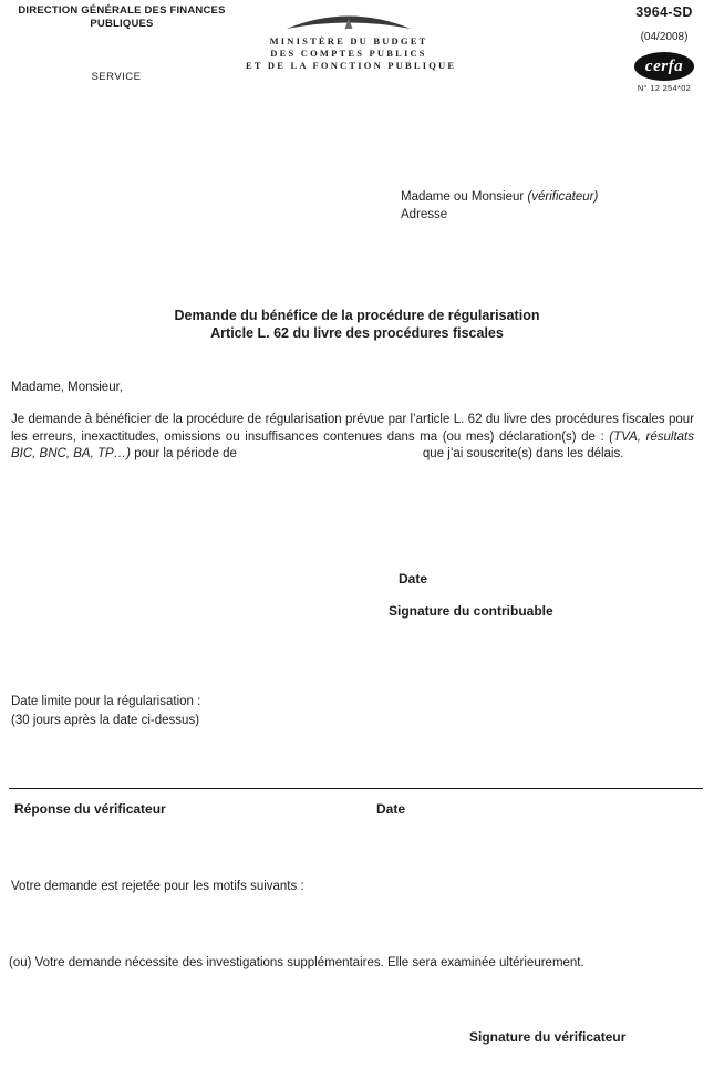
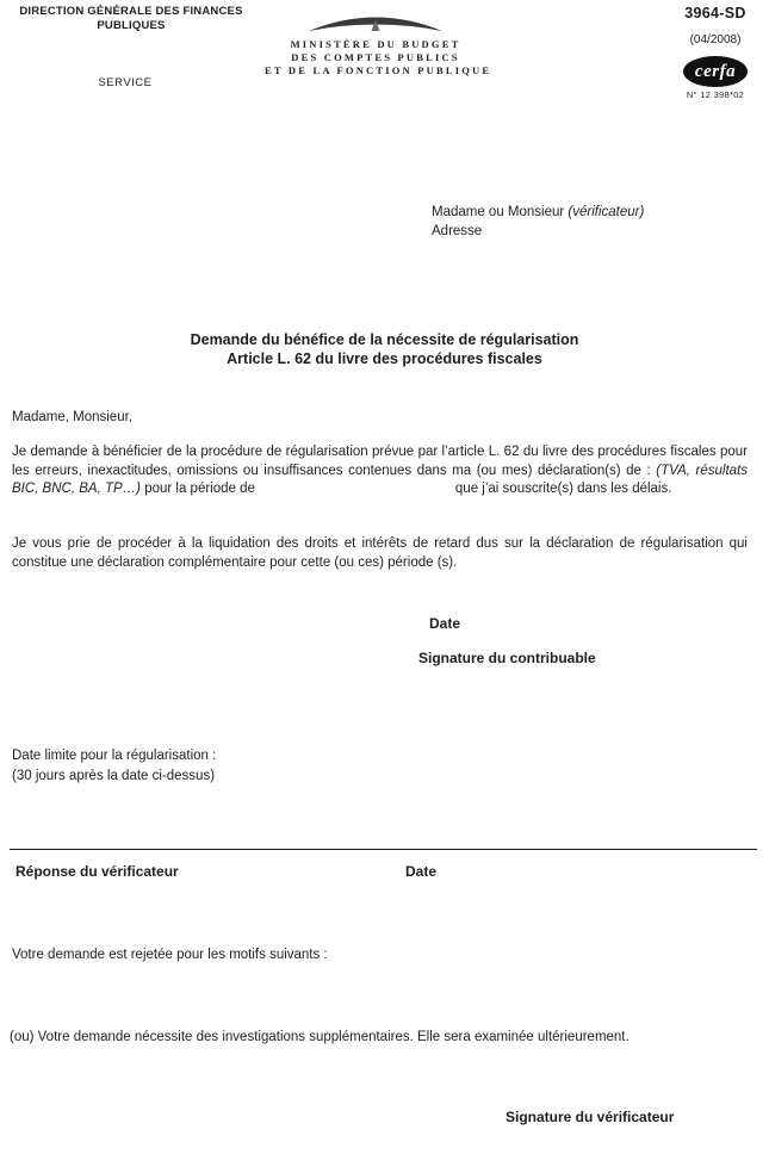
  DIRECTION GÉNÉRALE DES FINANCES
  PUBLIQUES
  SERVICE
  MINISTÈRE DU BUDGET
  DES COMPTES PUBLICS
  ET DE LA FONCTION PUBLIQUE
  3964-SD
  (04/2008)
  cerfa
- N° 12 254*02
+ N° 12 398*02
  Madame ou Monsieur (vérificateur)
  Adresse
- Demande du bénéfice de la procédure de régularisation
+ Demande du bénéfice de la nécessite de régularisation
  Article L. 62 du livre des procédures fiscales
  Madame, Monsieur,
  Je demande à bénéficier de la procédure de régularisation prévue par l’article L. 62 du livre des procédures fiscales pour les erreurs, inexactitudes, omissions ou insuffisances contenues dans ma (ou mes) déclaration(s) de : (TVA, résultats BIC, BNC, BA, TP…) pour la période de que j’ai souscrite(s) dans les délais.
+ Je vous prie de procéder à la liquidation des droits et intérêts de retard dus sur la déclaration de régularisation qui constitue une déclaration complémentaire pour cette (ou ces) période (s).
  Date
  Signature du contribuable
  Date limite pour la régularisation :
  (30 jours après la date ci-dessus)
  Réponse du vérificateur
  Date
  Votre demande est rejetée pour les motifs suivants :
  (ou) Votre demande nécessite des investigations supplémentaires. Elle sera examinée ultérieurement.
  Signature du vérificateur
